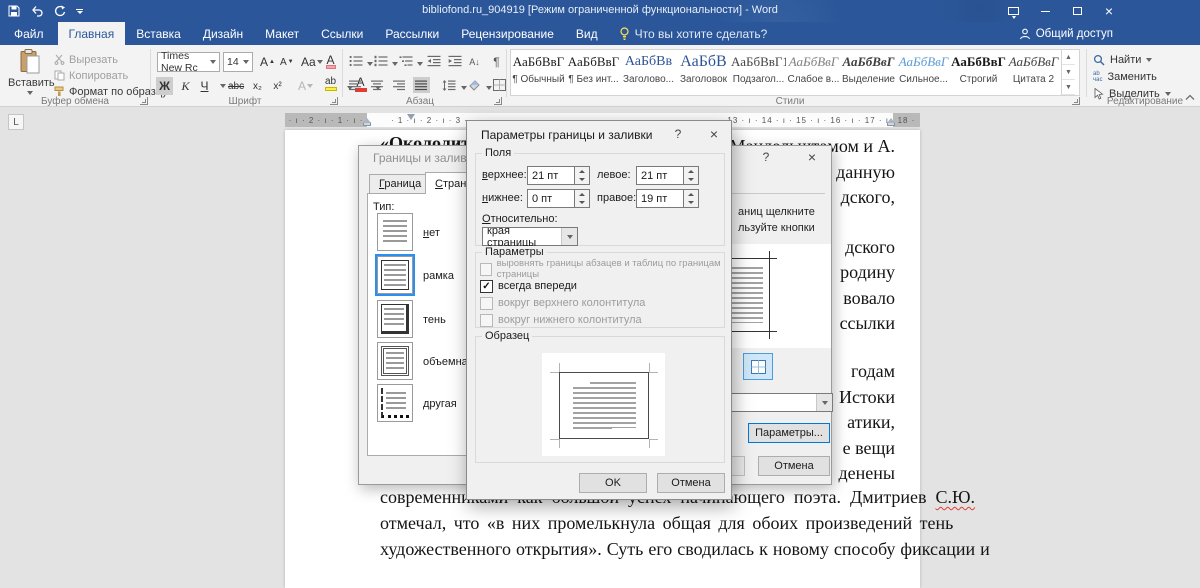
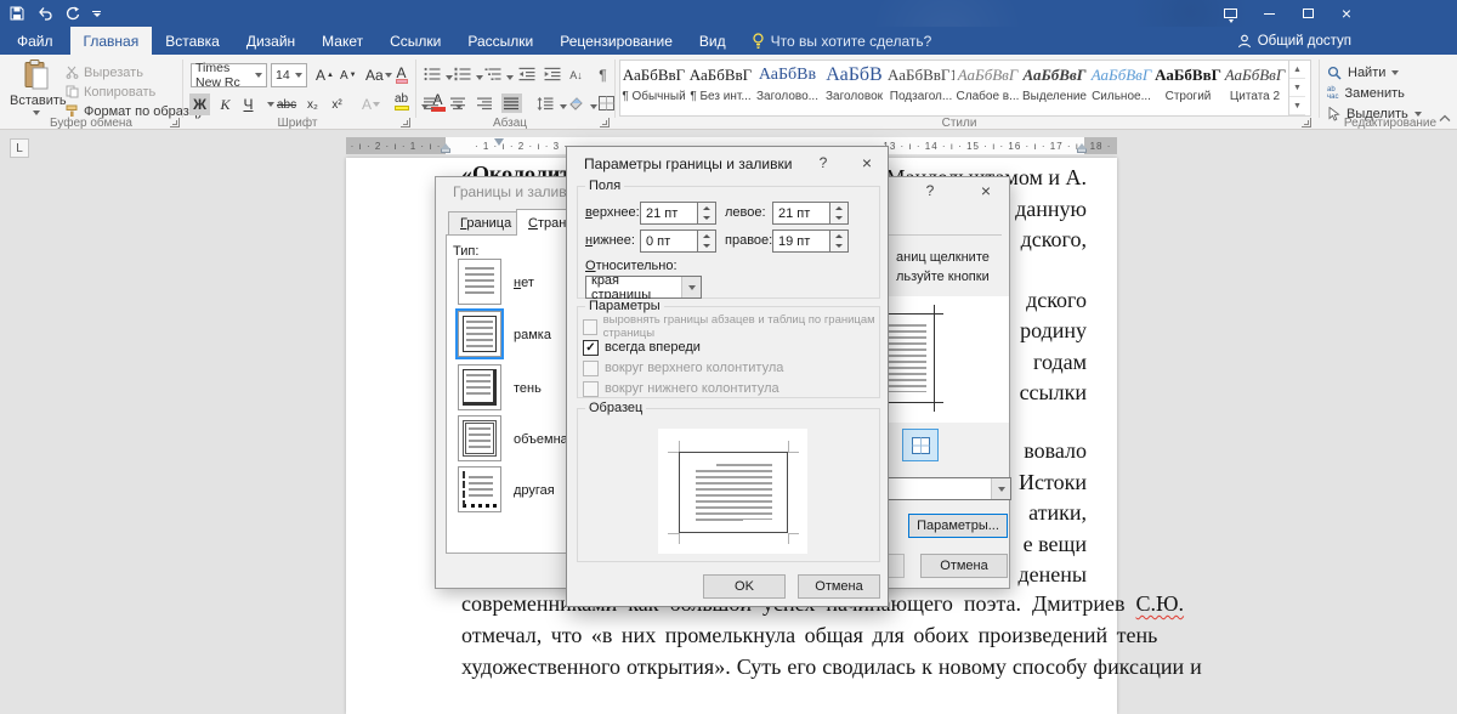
- bibliofond.ru_904919 [Режим ограниченной функциональности] - Word
  ×
  Файл
  Главная
  Вставка
  Дизайн
  Макет
  Ссылки
  Рассылки
  Рецензирование
  Вид
  Что вы хотите сделать?
  Общий доступ
  Вставить
  Вырезать
  Копировать
  Формат по образ
  Буфер обмена
  Times New Rc
  14
  А
  А
  Aa
  А
  Ж
  К
  Ч
  abc
  x₂
  x²
  А
  ab
  А
  Шрифт
  А↓
  ¶
  Абзац
  АаБбВвГ
  ¶ Обычный
  АаБбВвГ
  ¶ Без инт...
  АаБбВв
  Заголово...
  АаБбВ
  Заголовок
  АаБбВвГ1
  Подзагол...
  АаБбВвГ
  Слабое в...
  АаБбВвГ
  Выделение
  АаБбВвГ
  Сильное...
  АаБбВвГ
  Строгий
  АаБбВвГ
  Цитата 2
  Стили
  Найти
  Заменить
  Выделить
  Редактирование
  L
  · ı · 2 · ı · 1 · ı ·
  · 1 · ı · 2 · ı · 3
  3 · ı · 14 · ı · 15 · ı · 16 · ı · 17 ·
  18 ·
  данную
  дского,
  дского
  родину
- вовало
+ годам
  ссылки
- годам
+ вовало
  Истоки
  атики,
  е вещи
  денены
  отмечал, что «в них промелькнула общая для обоих произведений тень
  художественного открытия». Суть его сводилась к новому способу фиксации и
  Границы и залив
  ?
  ×
  Граница
  Тип:
  нет
  рамка
  тень
  объемна
  другая
  аниц щелкните
  льзуйте кнопки
  Параметры...
  Отмена
  Параметры границы и заливки
  ?
  ×
  Поля
  верхнее:
  21 пт
  левое:
  21 пт
  нижнее:
  0 пт
  правое:
  19 пт
  Относительно:
  края страницы
  Параметры
  выровнять границы абзацев и таблиц по границам страницы
  ✓
  всегда впереди
  вокруг верхнего колонтитула
  вокруг нижнего колонтитула
  Образец
  OK
  Отмена
